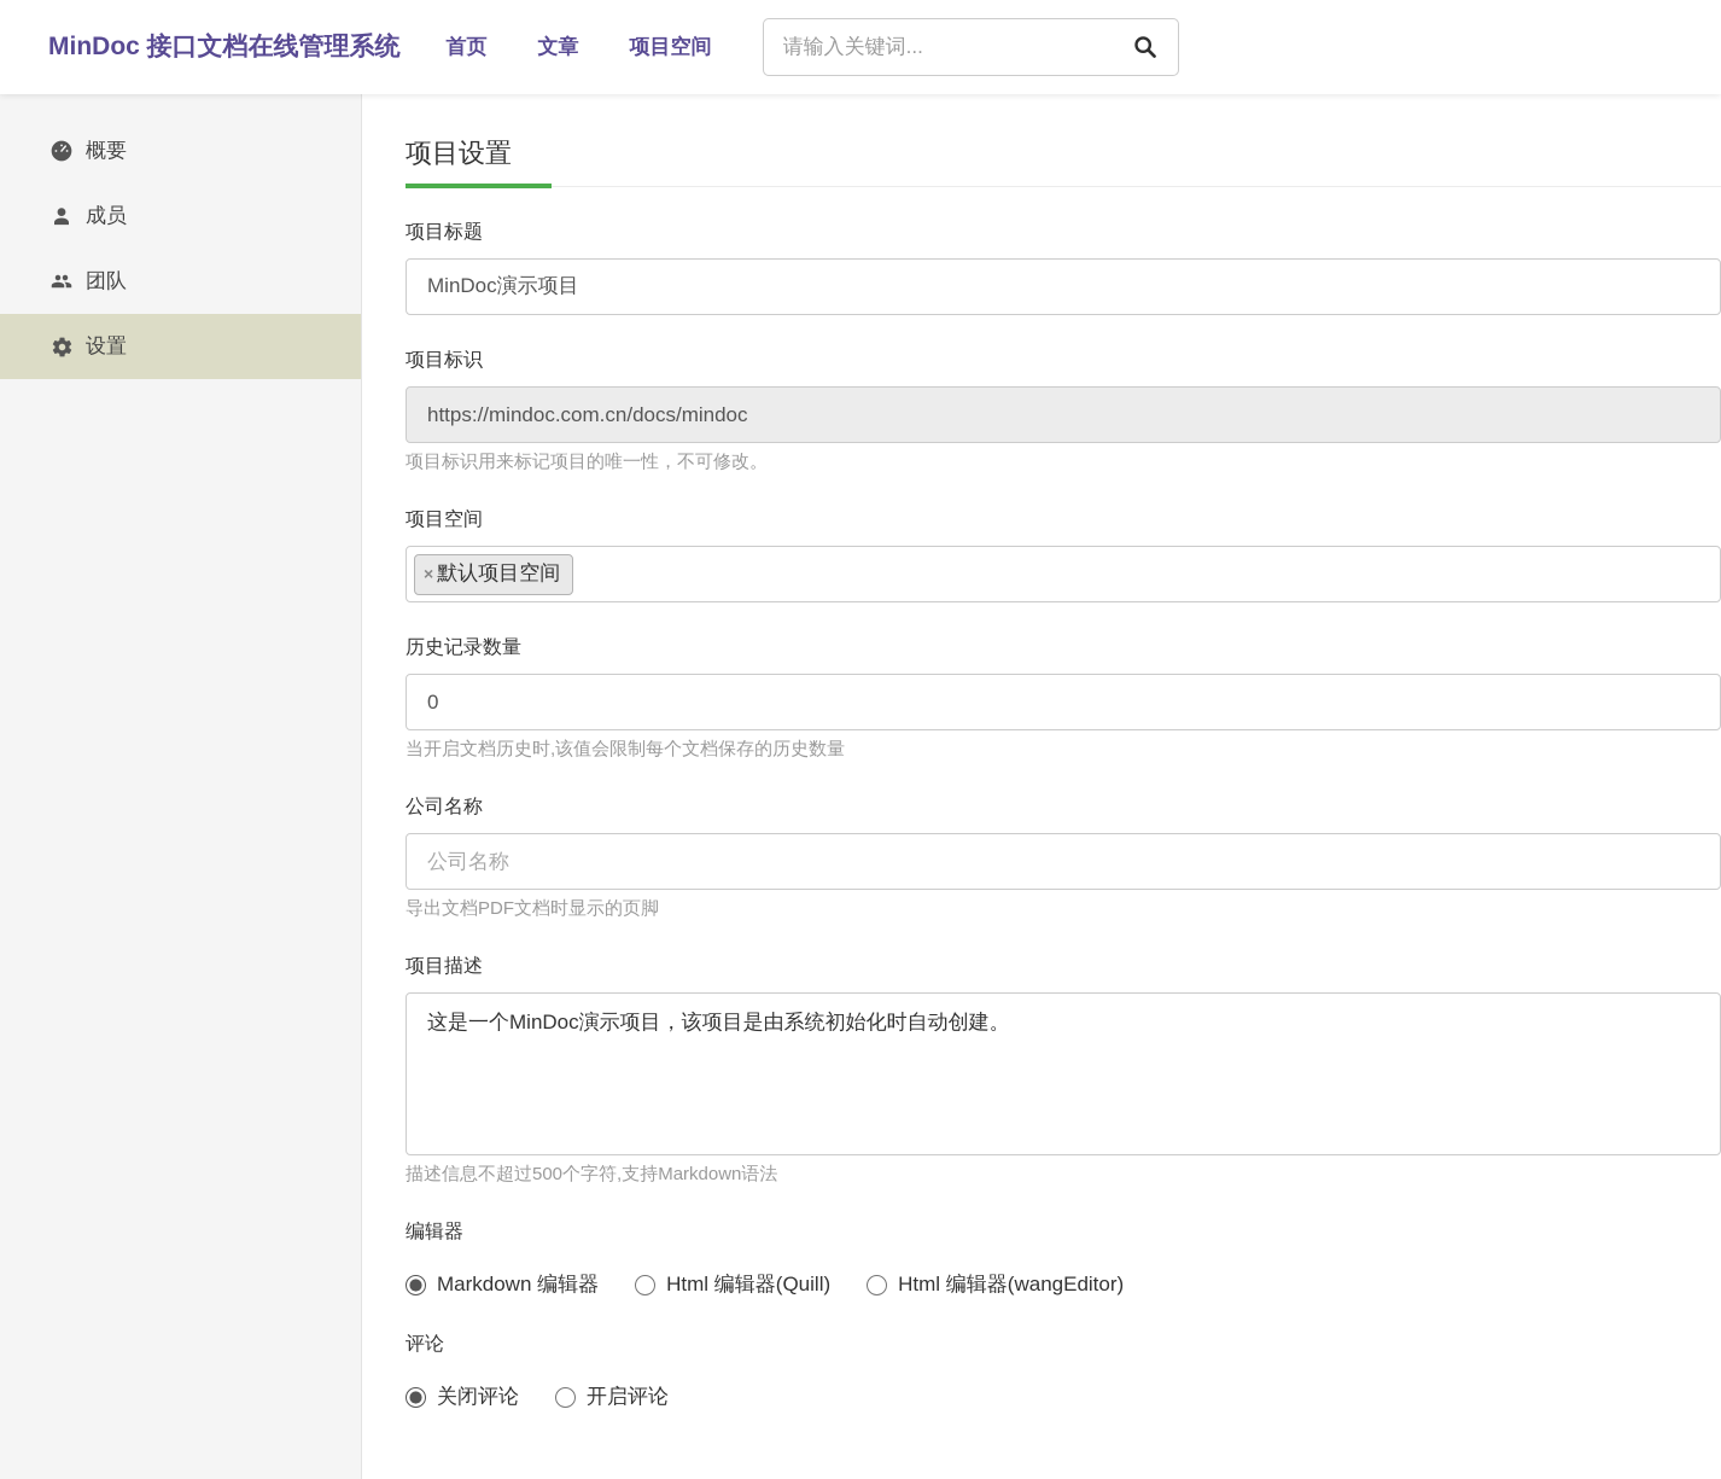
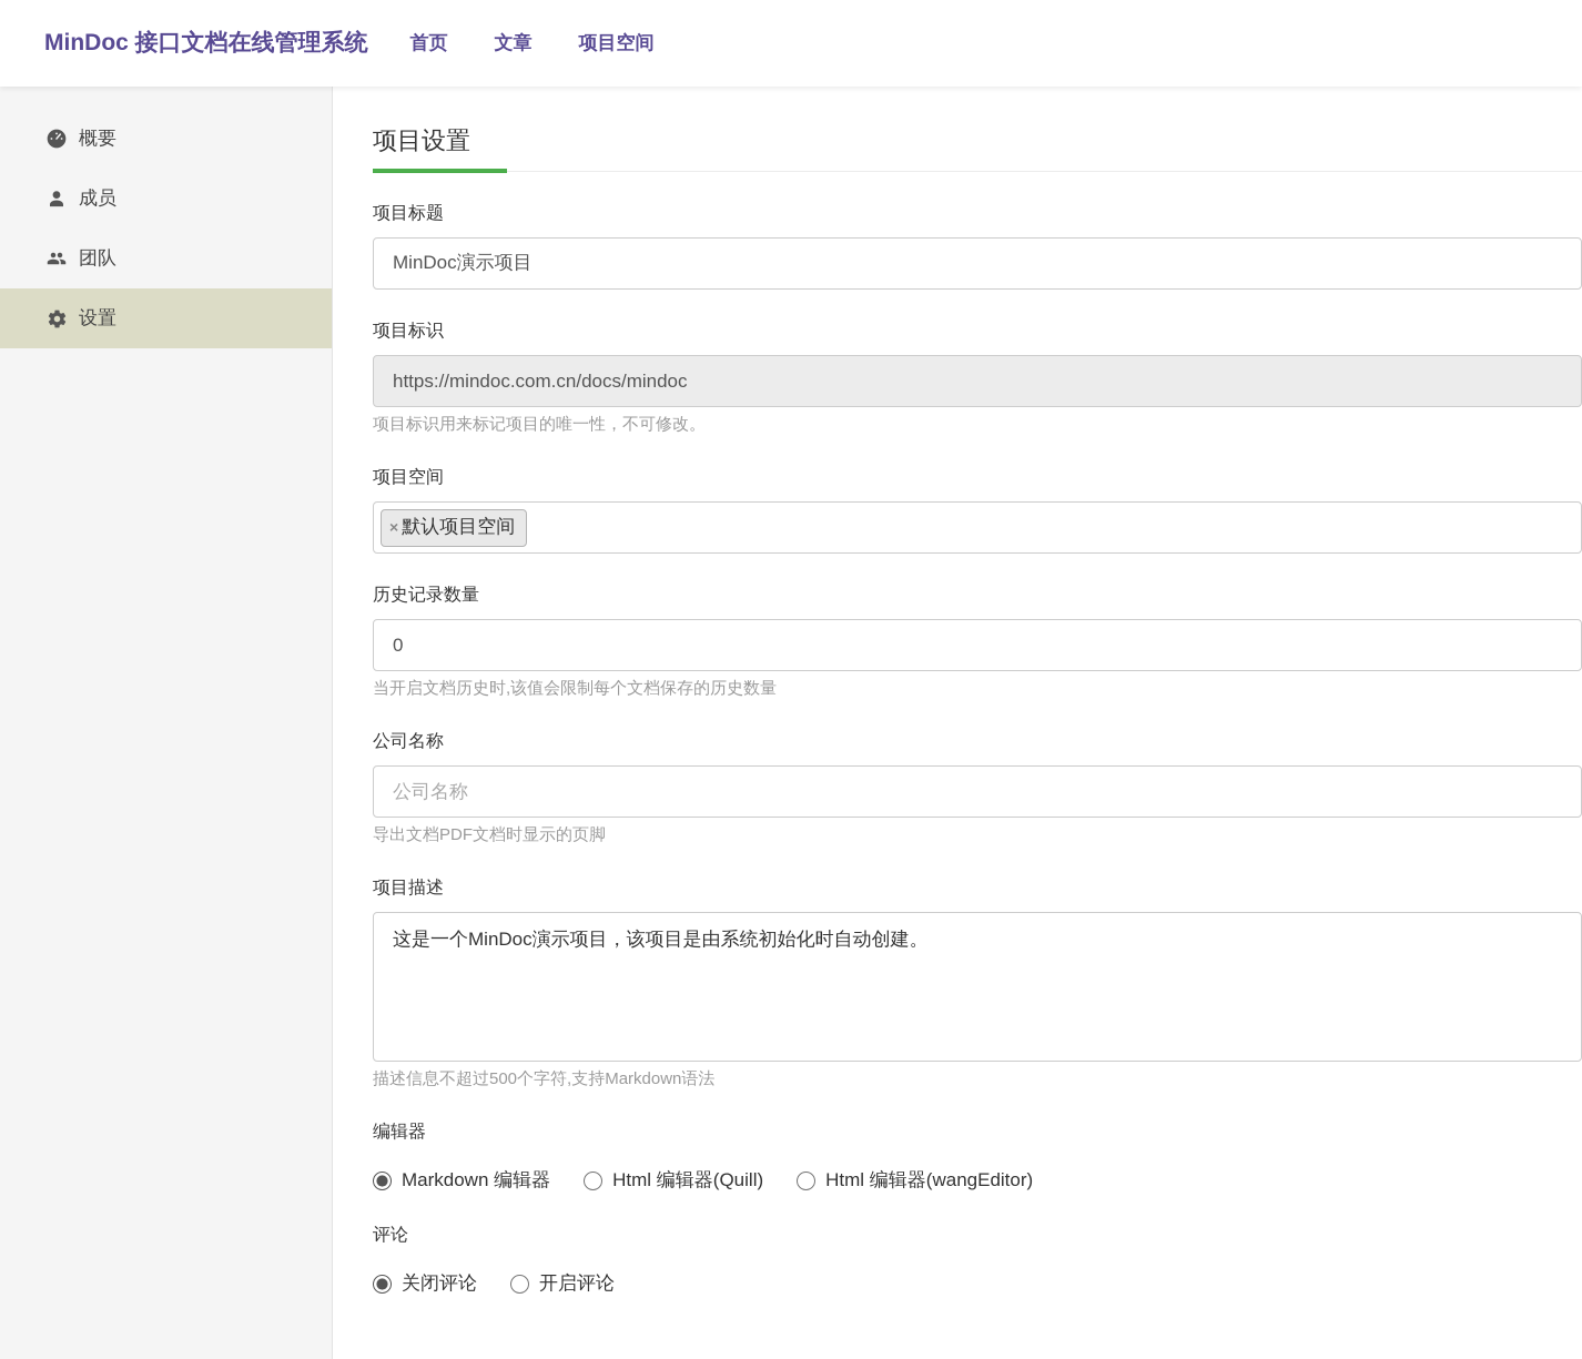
  MinDoc 接口文档在线管理系统
  首页
  文章
  项目空间
- 请输入关键词...
  概要
  成员
  团队
  设置
  项目设置
  项目标题
  MinDoc演示项目
  项目标识
  https://mindoc.com.cn/docs/mindoc
  项目标识用来标记项目的唯一性，不可修改。
  项目空间
  ×
  默认项目空间
  历史记录数量
  0
  当开启文档历史时,该值会限制每个文档保存的历史数量
  公司名称
  公司名称
  导出文档PDF文档时显示的页脚
  项目描述
  这是一个MinDoc演示项目，该项目是由系统初始化时自动创建。
  描述信息不超过500个字符,支持Markdown语法
  编辑器
  Markdown 编辑器
  Html 编辑器(Quill)
  Html 编辑器(wangEditor)
  评论
  关闭评论
  开启评论
